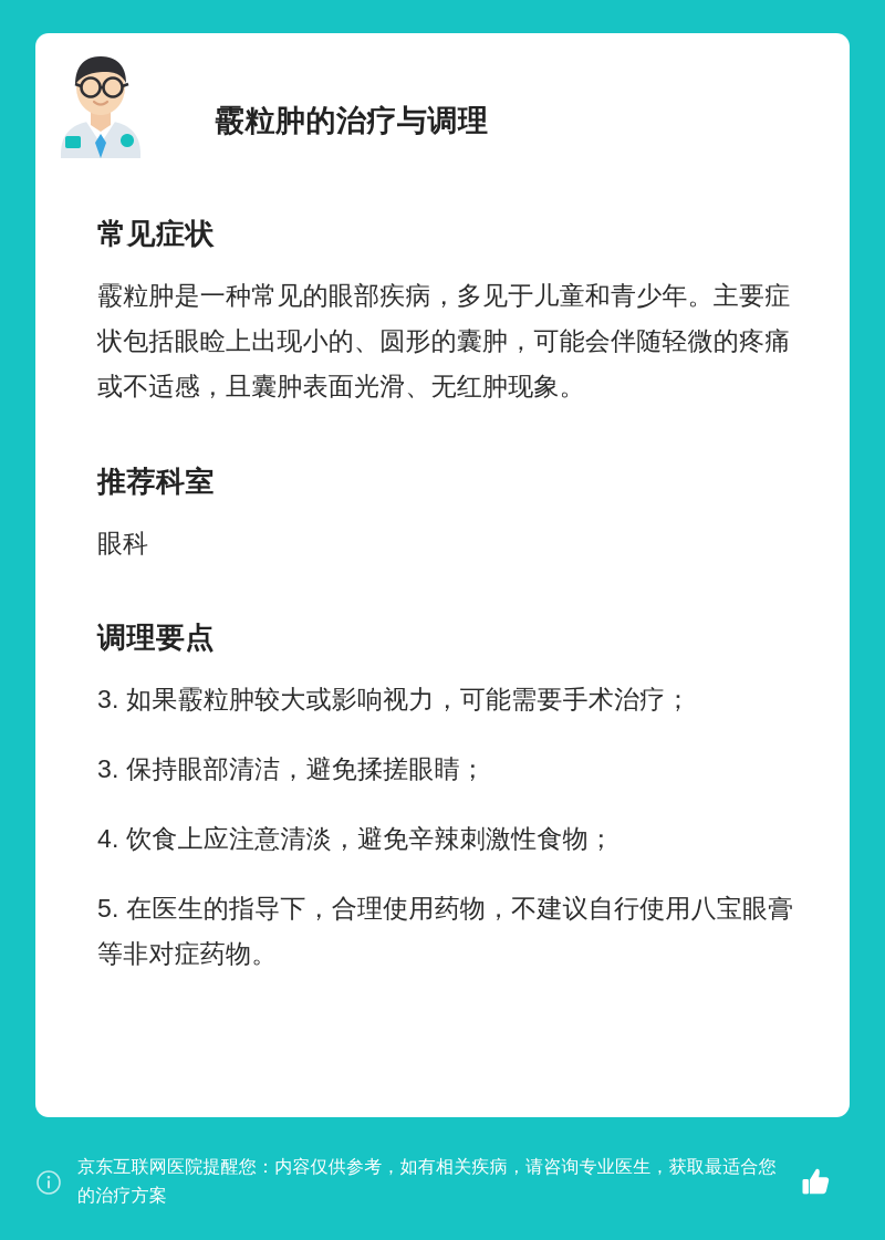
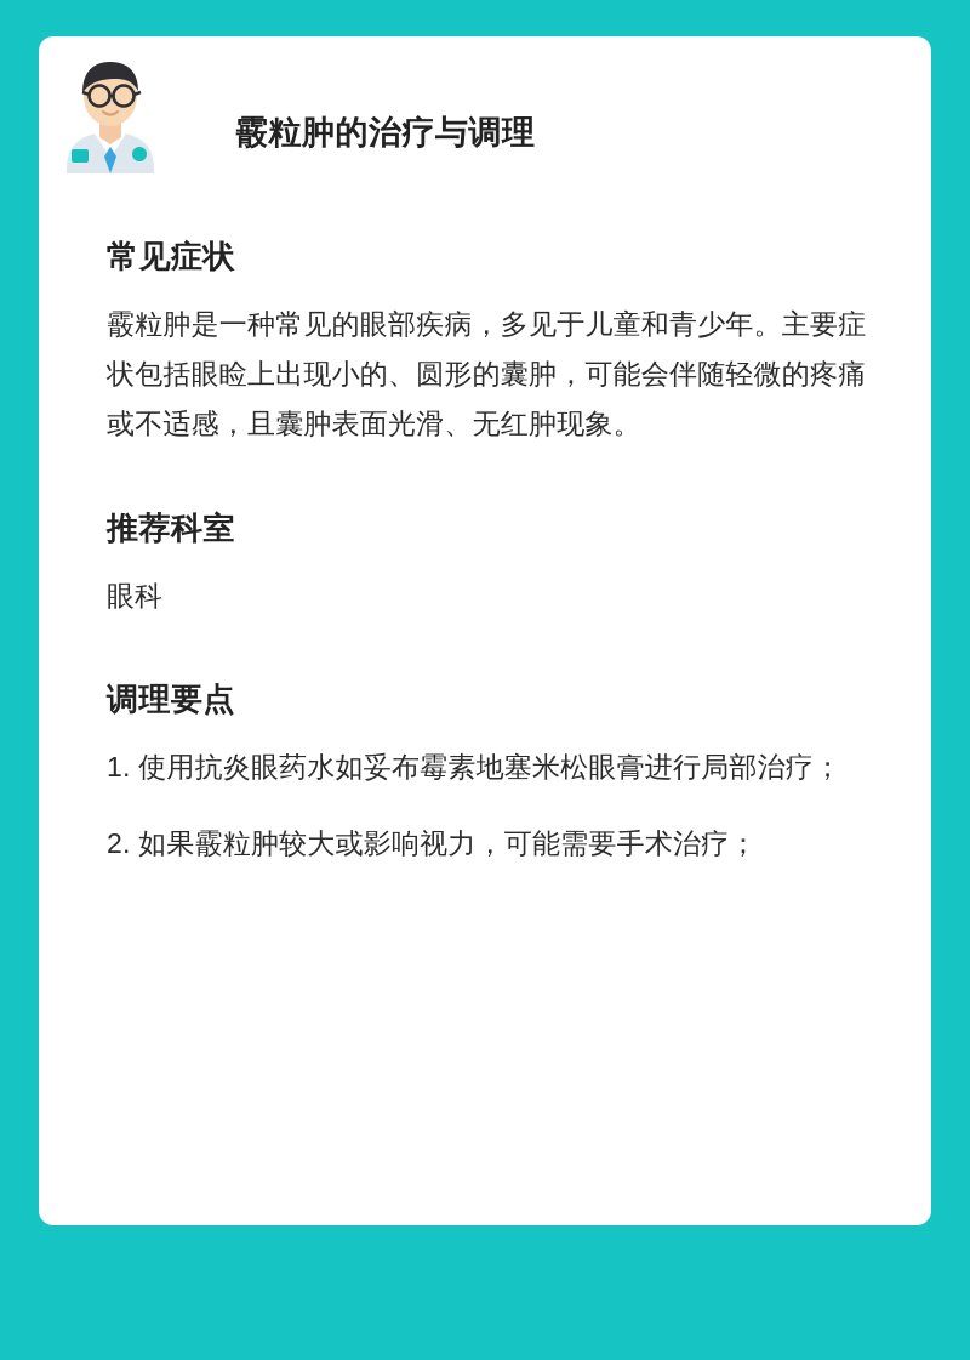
  霰粒肿的治疗与调理
  常见症状
  霰粒肿是一种常见的眼部疾病，多见于儿童和青少年。主要症状包括眼睑上出现小的、圆形的囊肿，可能会伴随轻微的疼痛或不适感，且囊肿表面光滑、无红肿现象。
  推荐科室
  眼科
  调理要点
+ 1. 使用抗炎眼药水如妥布霉素地塞米松眼膏进行局部治疗；
- 3. 如果霰粒肿较大或影响视力，可能需要手术治疗；
+ 2. 如果霰粒肿较大或影响视力，可能需要手术治疗；
- 3. 保持眼部清洁，避免揉搓眼睛；
- 4. 饮食上应注意清淡，避免辛辣刺激性食物；
- 5. 在医生的指导下，合理使用药物，不建议自行使用八宝眼膏等非对症药物。
- 京东互联网医院提醒您：内容仅供参考，如有相关疾病，请咨询专业医生，获取最适合您的治疗方案
